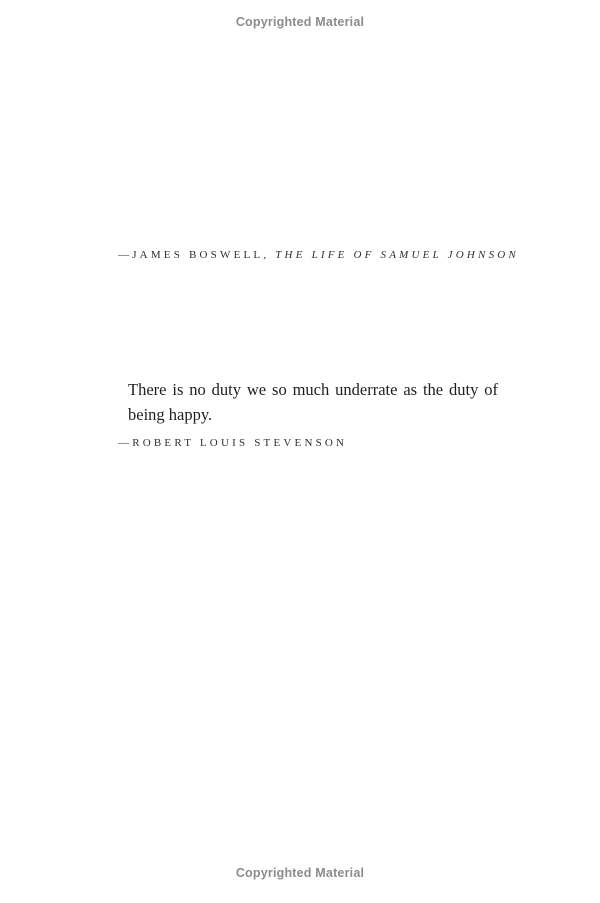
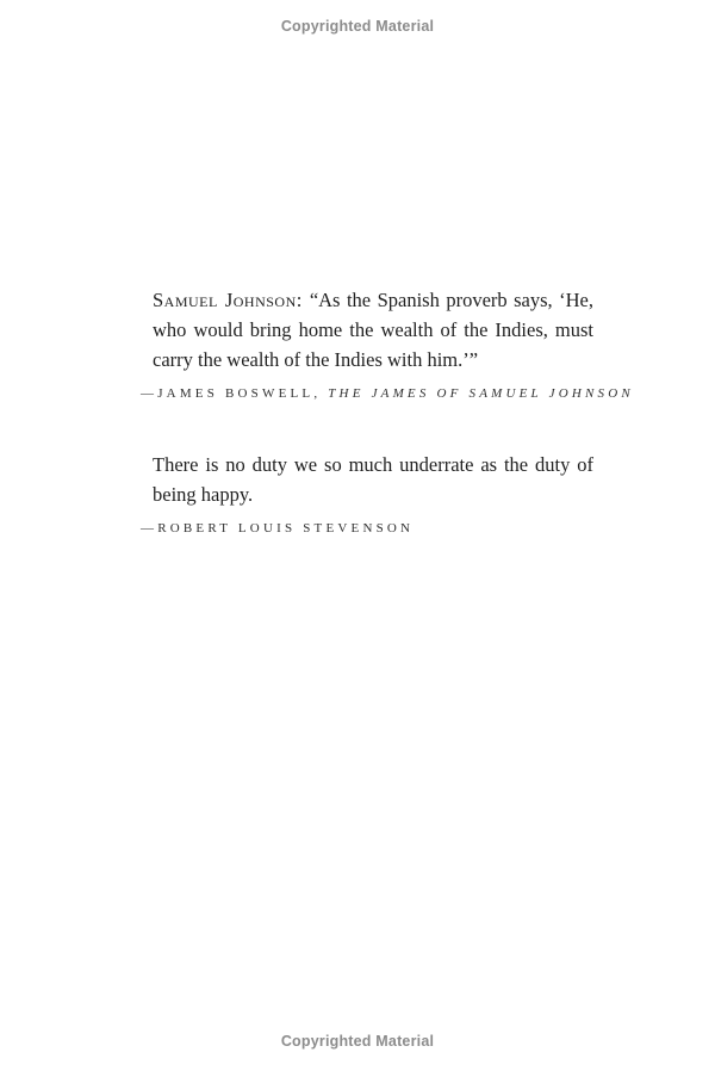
  Copyrighted Material
+ Samuel Johnson: “As the Spanish proverb says, ‘He, who would bring home the wealth of the Indies, must carry the wealth of the Indies with him.’”
- —JAMES BOSWELL, THE LIFE OF SAMUEL JOHNSON
+ —JAMES BOSWELL, THE JAMES OF SAMUEL JOHNSON
  There is no duty we so much underrate as the duty of being happy.
  —ROBERT LOUIS STEVENSON
  Copyrighted Material
